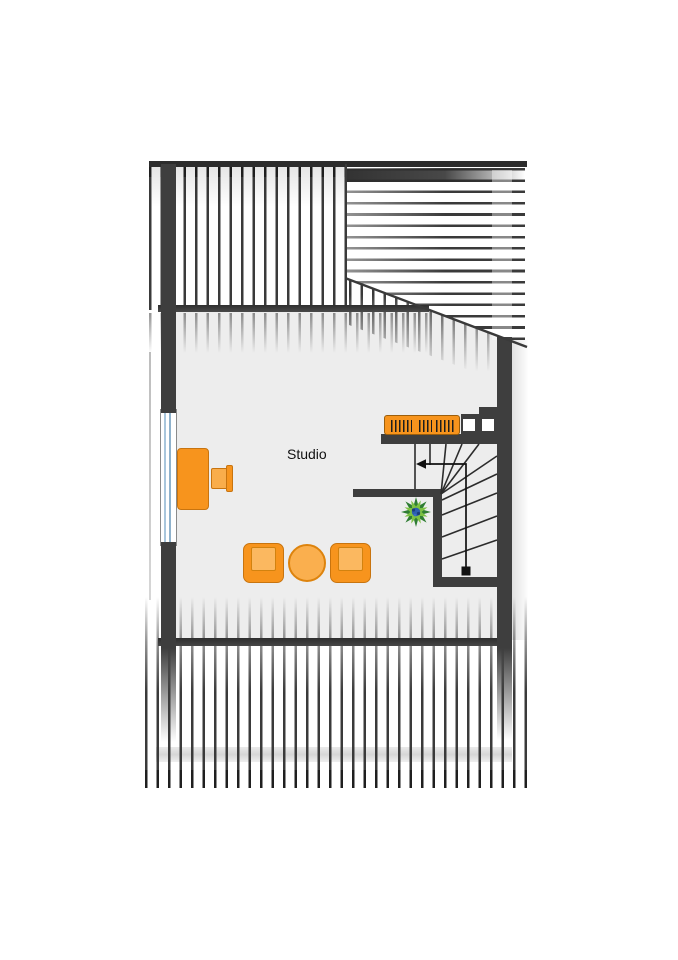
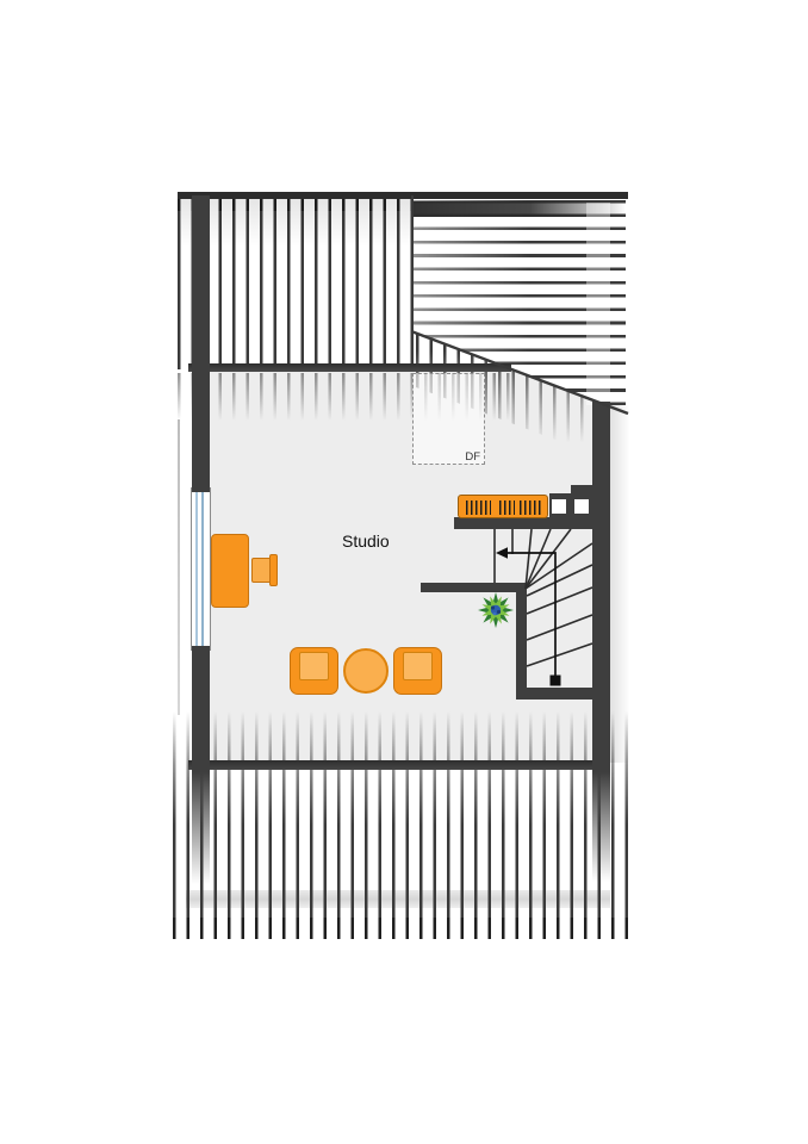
+ DF
  Studio
